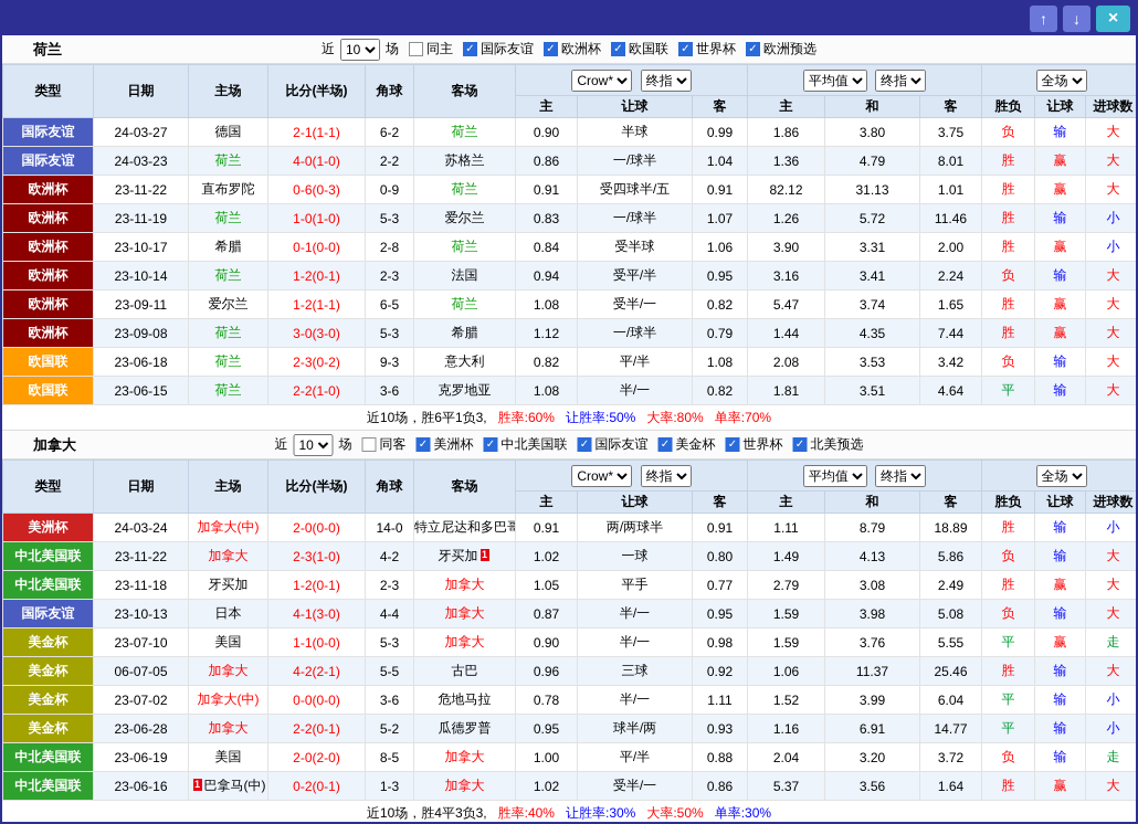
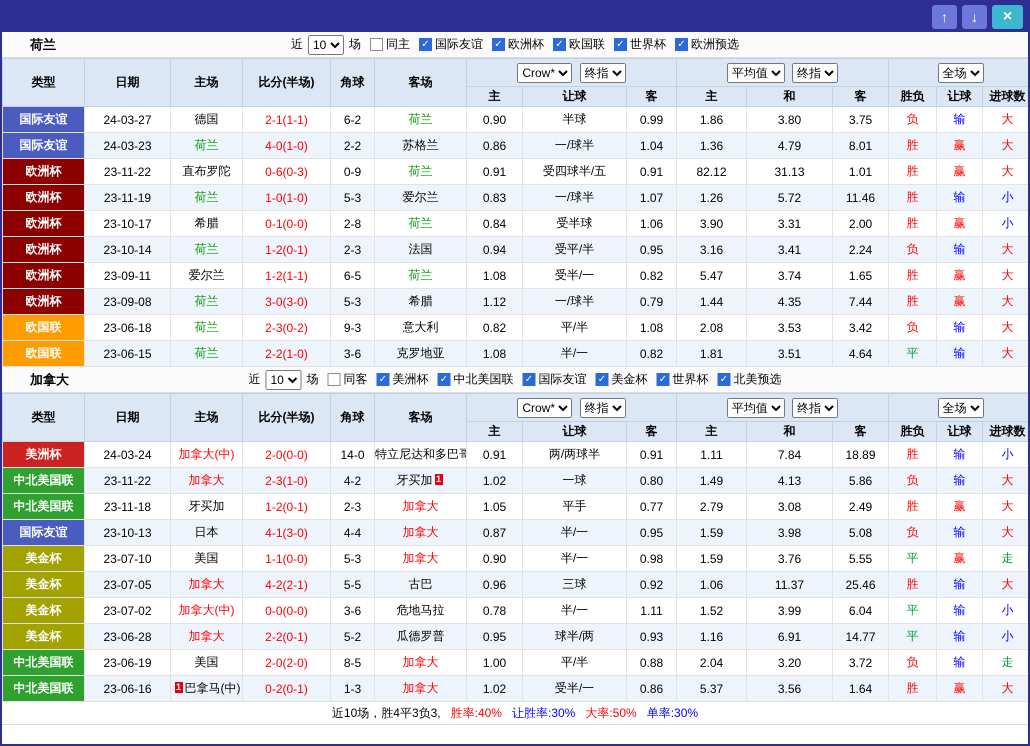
  ↑
  ↓
  ×
  荷兰
  近
  10
  场
  同主
  ✓
  国际友谊
  ✓
  欧洲杯
  ✓
  欧国联
  ✓
  世界杯
  ✓
  欧洲预选
  类型	日期	主场	比分(半场)	角球	客场	Crow* 终指	平均值 终指	全场
  主	让球	客	主	和	客	胜负	让球	进球数
  国际友谊	24-03-27	德国	2-1(1-1)	6-2	荷兰	0.90	半球	0.99	1.86	3.80	3.75	负	输	大
  国际友谊	24-03-23	荷兰	4-0(1-0)	2-2	苏格兰	0.86	一/球半	1.04	1.36	4.79	8.01	胜	赢	大
  欧洲杯	23-11-22	直布罗陀	0-6(0-3)	0-9	荷兰	0.91	受四球半/五	0.91	82.12	31.13	1.01	胜	赢	大
  欧洲杯	23-11-19	荷兰	1-0(1-0)	5-3	爱尔兰	0.83	一/球半	1.07	1.26	5.72	11.46	胜	输	小
  欧洲杯	23-10-17	希腊	0-1(0-0)	2-8	荷兰	0.84	受半球	1.06	3.90	3.31	2.00	胜	赢	小
  欧洲杯	23-10-14	荷兰	1-2(0-1)	2-3	法国	0.94	受平/半	0.95	3.16	3.41	2.24	负	输	大
  欧洲杯	23-09-11	爱尔兰	1-2(1-1)	6-5	荷兰	1.08	受半/一	0.82	5.47	3.74	1.65	胜	赢	大
  欧洲杯	23-09-08	荷兰	3-0(3-0)	5-3	希腊	1.12	一/球半	0.79	1.44	4.35	7.44	胜	赢	大
  欧国联	23-06-18	荷兰	2-3(0-2)	9-3	意大利	0.82	平/半	1.08	2.08	3.53	3.42	负	输	大
  欧国联	23-06-15	荷兰	2-2(1-0)	3-6	克罗地亚	1.08	半/一	0.82	1.81	3.51	4.64	平	输	大
- 近10场，胜6平1负3, 胜率:60% 让胜率:50% 大率:80% 单率:70%
  加拿大
  近
  10
  场
  同客
  ✓
  美洲杯
  ✓
  中北美国联
  ✓
  国际友谊
  ✓
  美金杯
  ✓
  世界杯
  ✓
  北美预选
  类型	日期	主场	比分(半场)	角球	客场	Crow* 终指	平均值 终指	全场
  主	让球	客	主	和	客	胜负	让球	进球数
- 美洲杯	24-03-24	加拿大(中)	2-0(0-0)	14-0	特立尼达和多巴哥	0.91	两/两球半	0.91	1.11	8.79	18.89	胜	输	小
+ 美洲杯	24-03-24	加拿大(中)	2-0(0-0)	14-0	特立尼达和多巴哥	0.91	两/两球半	0.91	1.11	7.84	18.89	胜	输	小
  中北美国联	23-11-22	加拿大	2-3(1-0)	4-2	牙买加 1	1.02	一球	0.80	1.49	4.13	5.86	负	输	大
  中北美国联	23-11-18	牙买加	1-2(0-1)	2-3	加拿大	1.05	平手	0.77	2.79	3.08	2.49	胜	赢	大
  国际友谊	23-10-13	日本	4-1(3-0)	4-4	加拿大	0.87	半/一	0.95	1.59	3.98	5.08	负	输	大
  美金杯	23-07-10	美国	1-1(0-0)	5-3	加拿大	0.90	半/一	0.98	1.59	3.76	5.55	平	赢	走
- 美金杯	06-07-05	加拿大	4-2(2-1)	5-5	古巴	0.96	三球	0.92	1.06	11.37	25.46	胜	输	大
+ 美金杯	23-07-05	加拿大	4-2(2-1)	5-5	古巴	0.96	三球	0.92	1.06	11.37	25.46	胜	输	大
  美金杯	23-07-02	加拿大(中)	0-0(0-0)	3-6	危地马拉	0.78	半/一	1.11	1.52	3.99	6.04	平	输	小
  美金杯	23-06-28	加拿大	2-2(0-1)	5-2	瓜德罗普	0.95	球半/两	0.93	1.16	6.91	14.77	平	输	小
  中北美国联	23-06-19	美国	2-0(2-0)	8-5	加拿大	1.00	平/半	0.88	2.04	3.20	3.72	负	输	走
  中北美国联	23-06-16	1 巴拿马(中)	0-2(0-1)	1-3	加拿大	1.02	受半/一	0.86	5.37	3.56	1.64	胜	赢	大
  近10场，胜4平3负3, 胜率:40% 让胜率:30% 大率:50% 单率:30%
